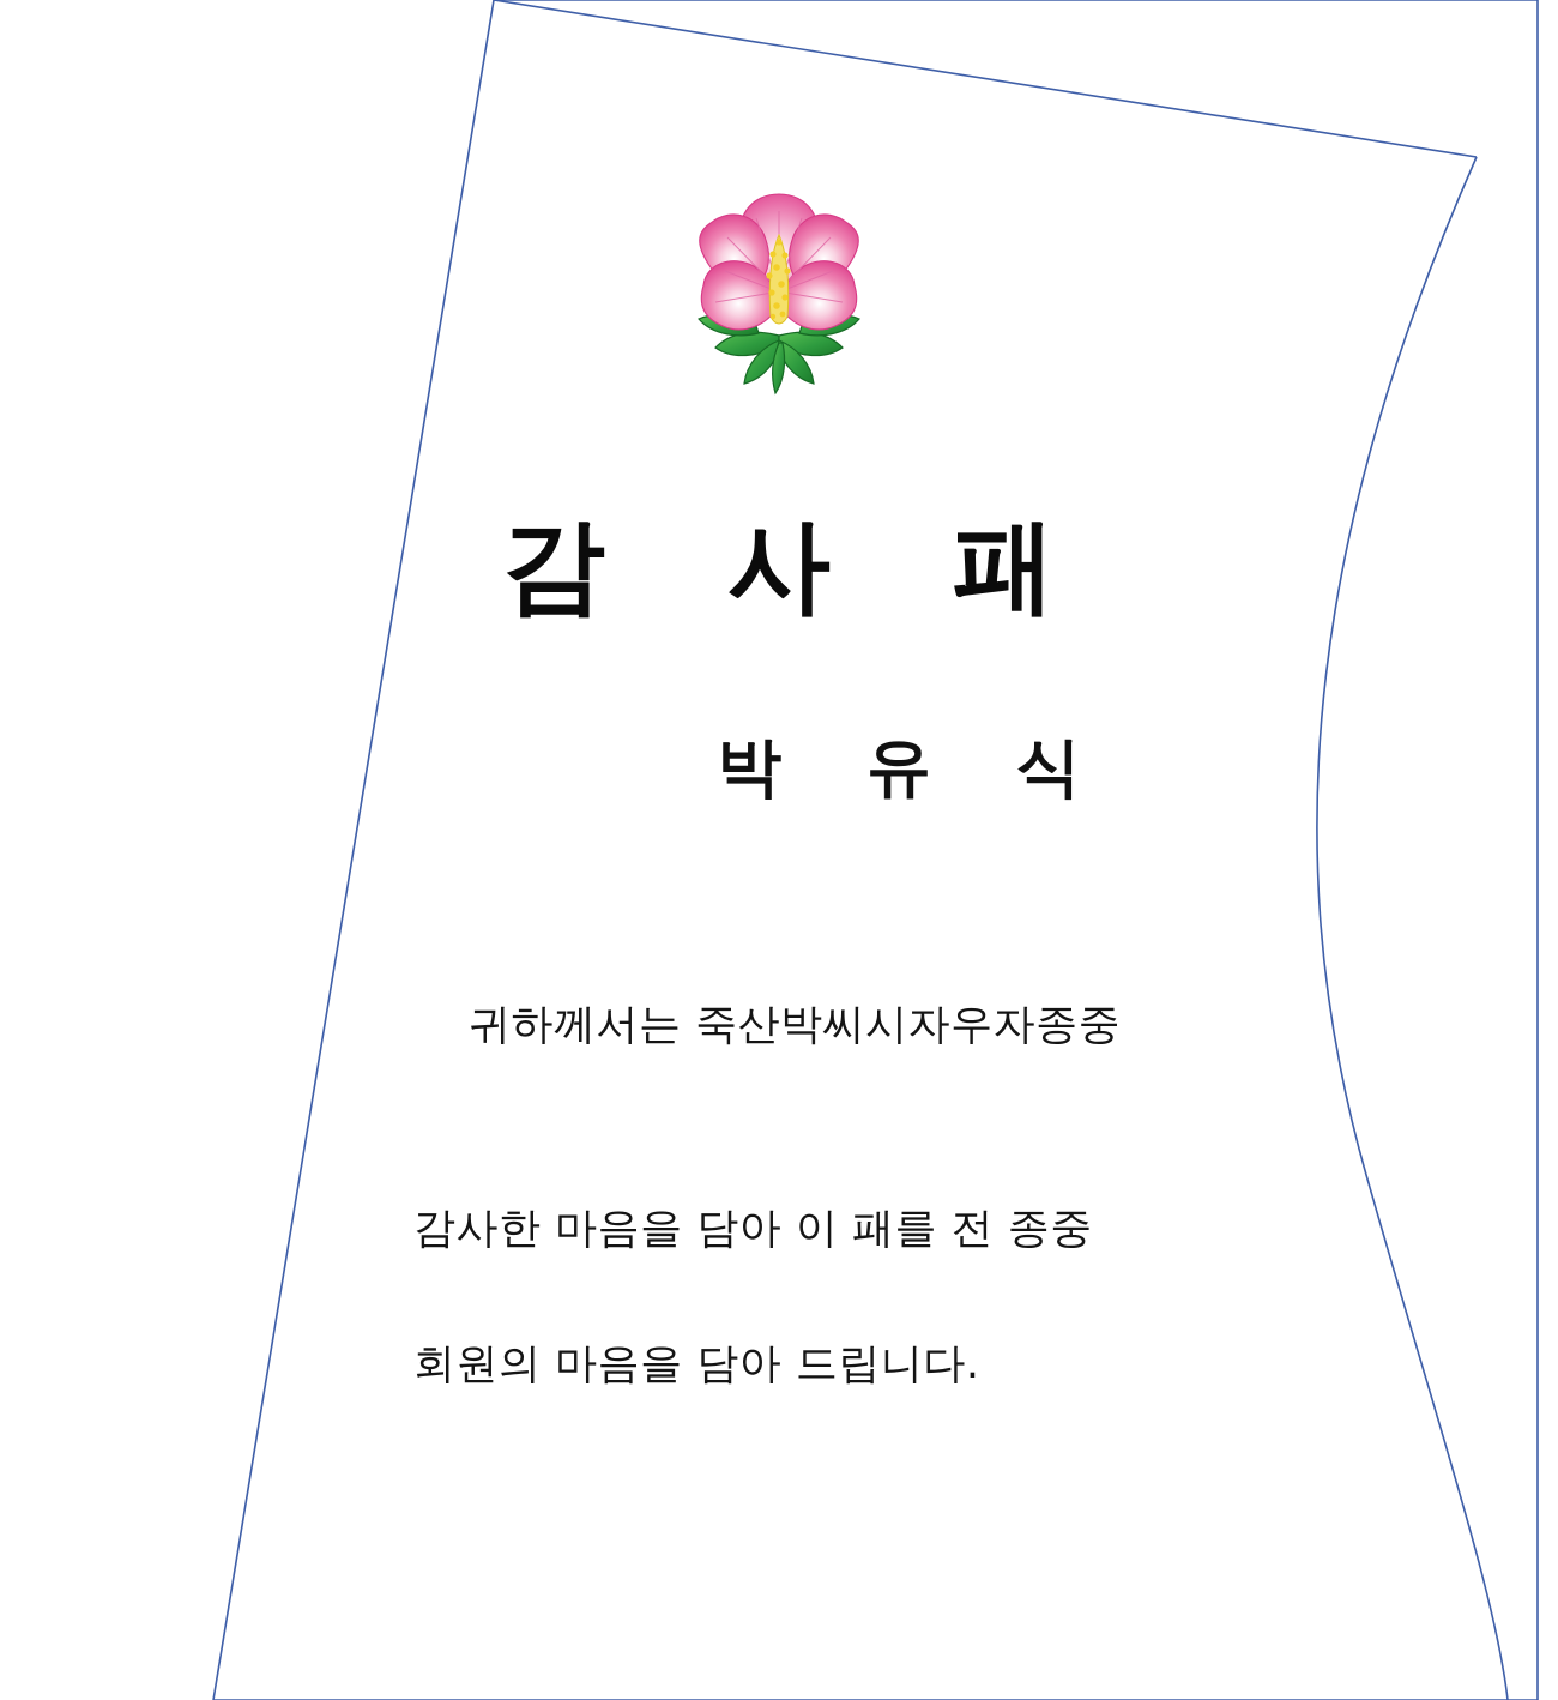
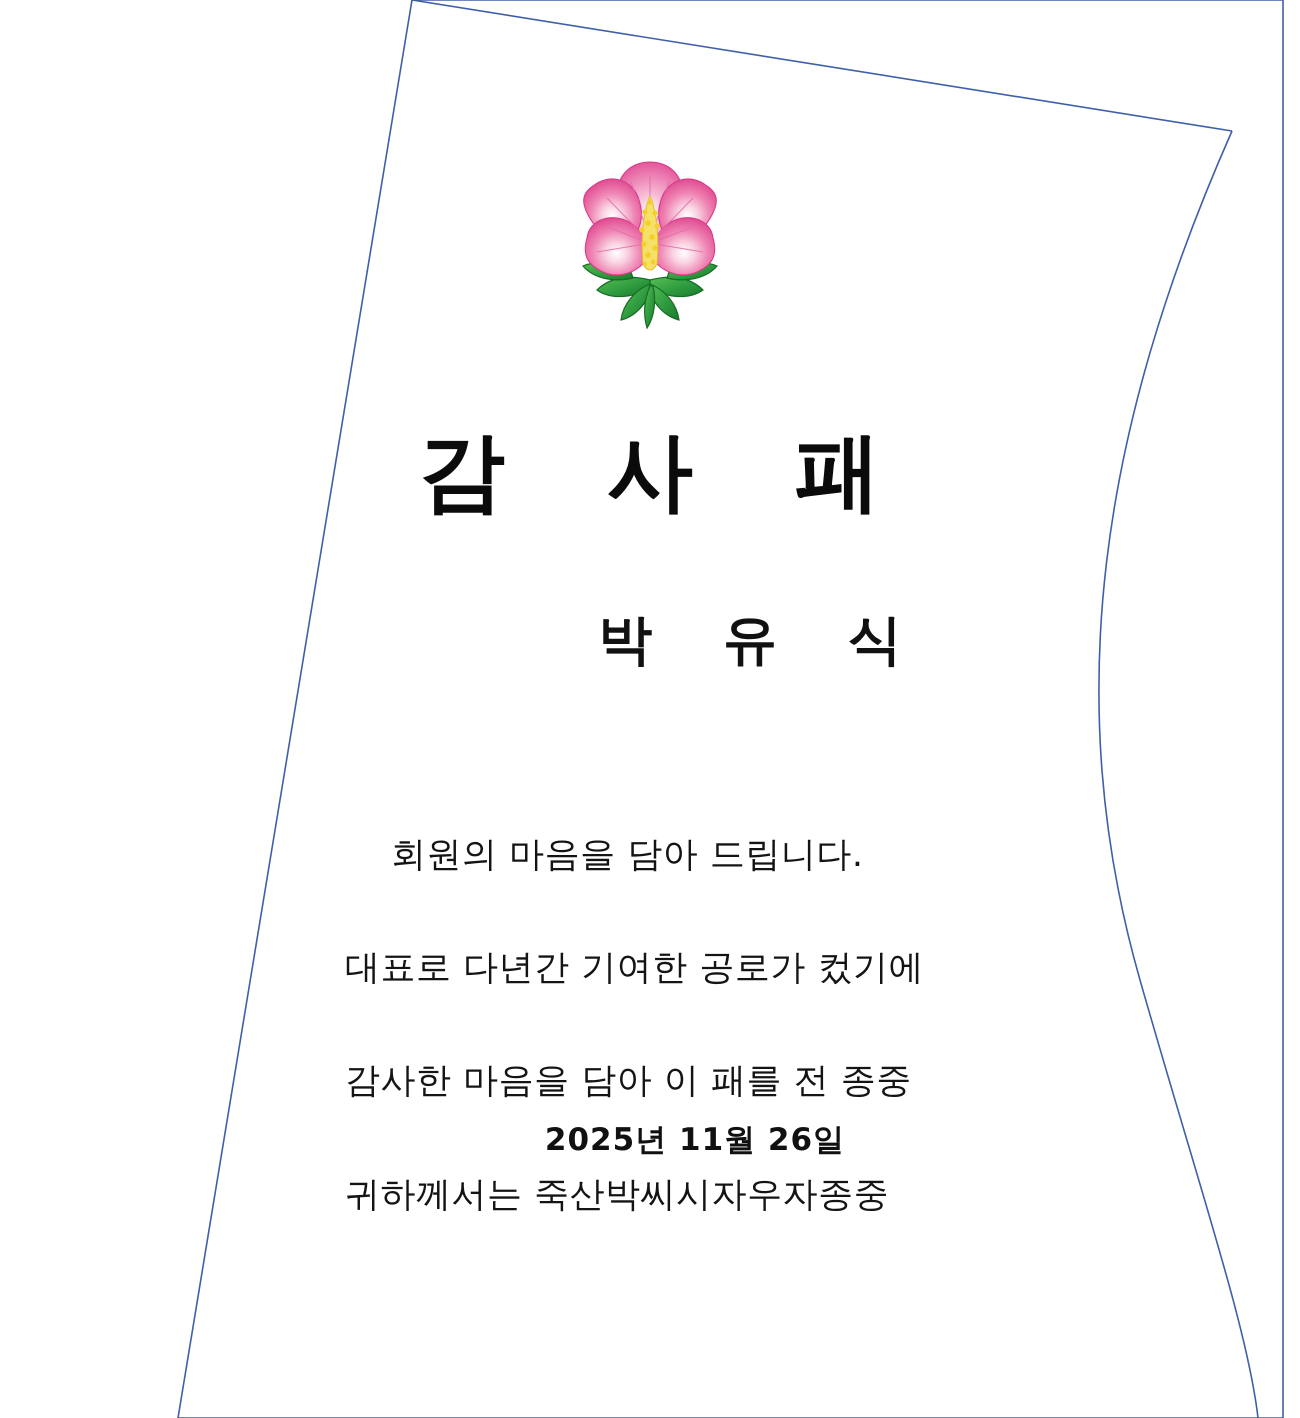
  감 사 패
  박 유 식
- 귀하께서는 죽산박씨시자우자종중
+ 회원의 마음을 담아 드립니다.
+ 대표로 다년간 기여한 공로가 컸기에
  감사한 마음을 담아 이 패를 전 종중
- 회원의 마음을 담아 드립니다.
+ 귀하께서는 죽산박씨시자우자종중
+ 2025년 11월 26일
